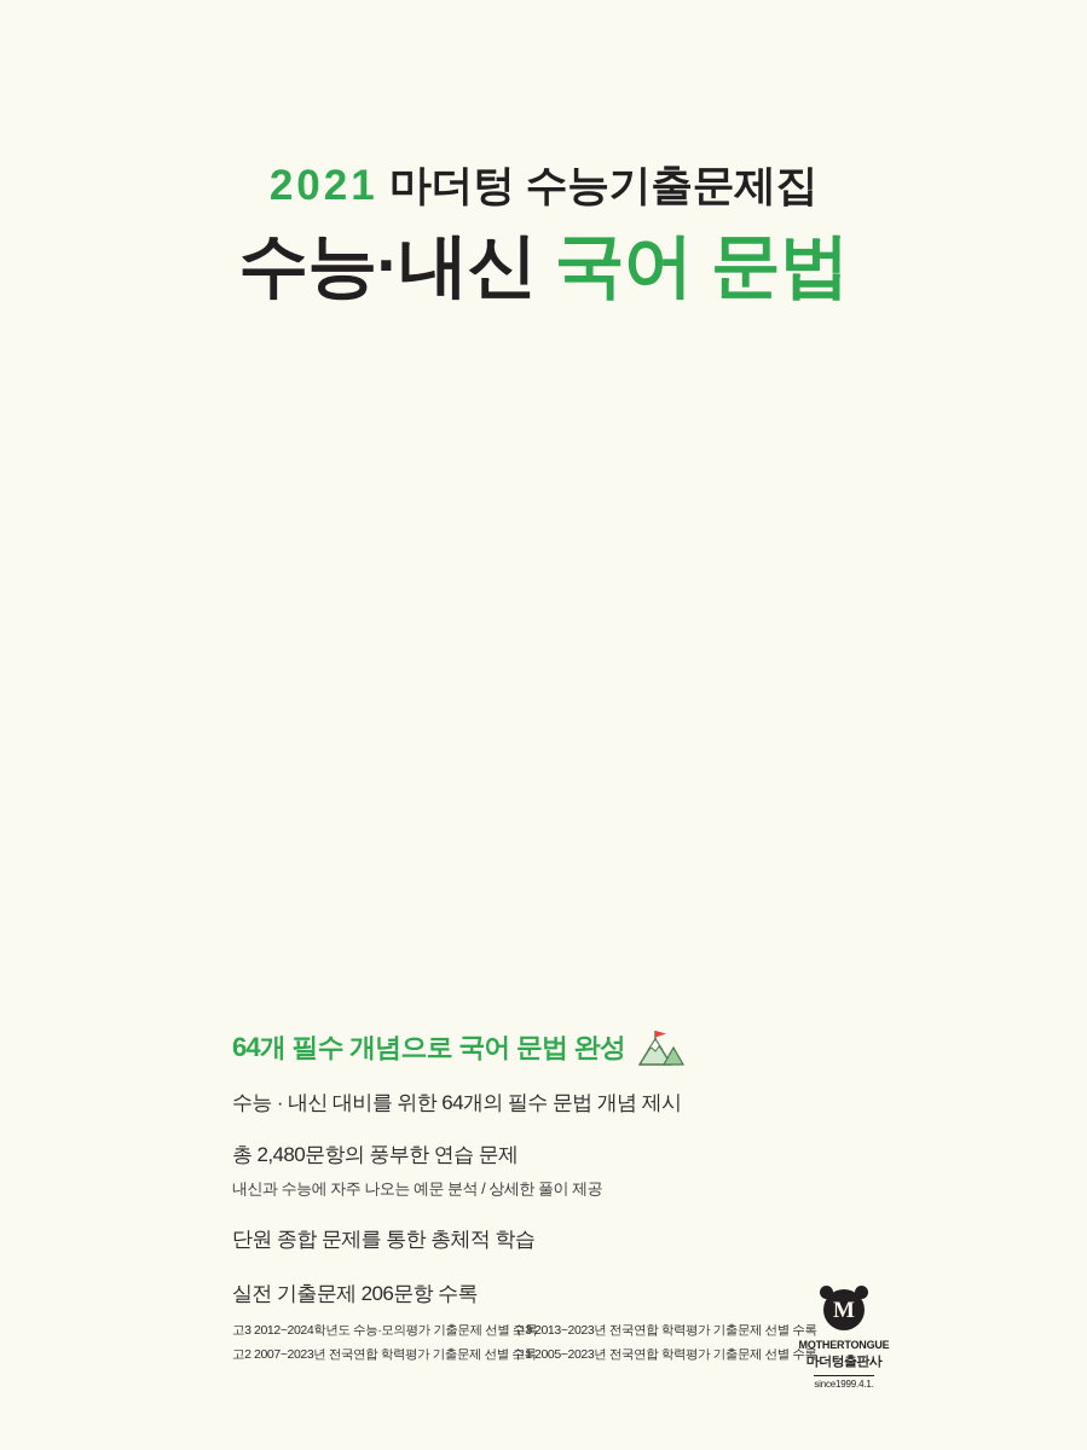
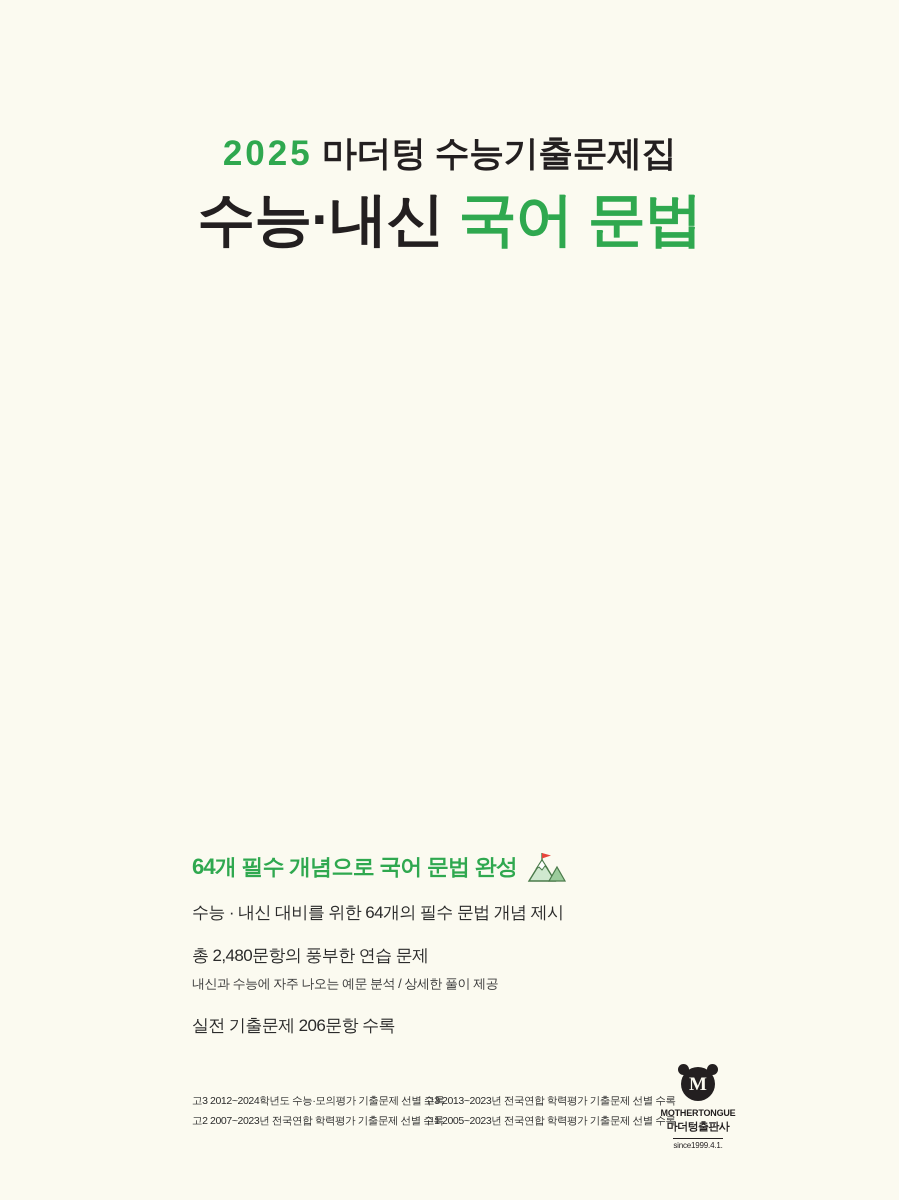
- 2021 마더텅 수능기출문제집
+ 2025 마더텅 수능기출문제집
  수능·내신 국어 문법
  64개 필수 개념으로 국어 문법 완성
  수능 · 내신 대비를 위한 64개의 필수 문법 개념 제시
  총 2,480문항의 풍부한 연습 문제
  내신과 수능에 자주 나오는 예문 분석 / 상세한 풀이 제공
- 단원 종합 문제를 통한 총체적 학습
  실전 기출문제 206문항 수록
  고3 2012~2024학년도 수능·모의평가 기출문제 선별
  고3 2013~2023년 전국연합 학력평가 기출문제 선
  고2 2007~2023년 전국연합 학력평가 기출문제 선별
  고1 2005~2023년 전국연합 학력평가 기출문제 선
  M
  MOTHERTONGUE
  마더텅출판사
  since1999.4.1.
